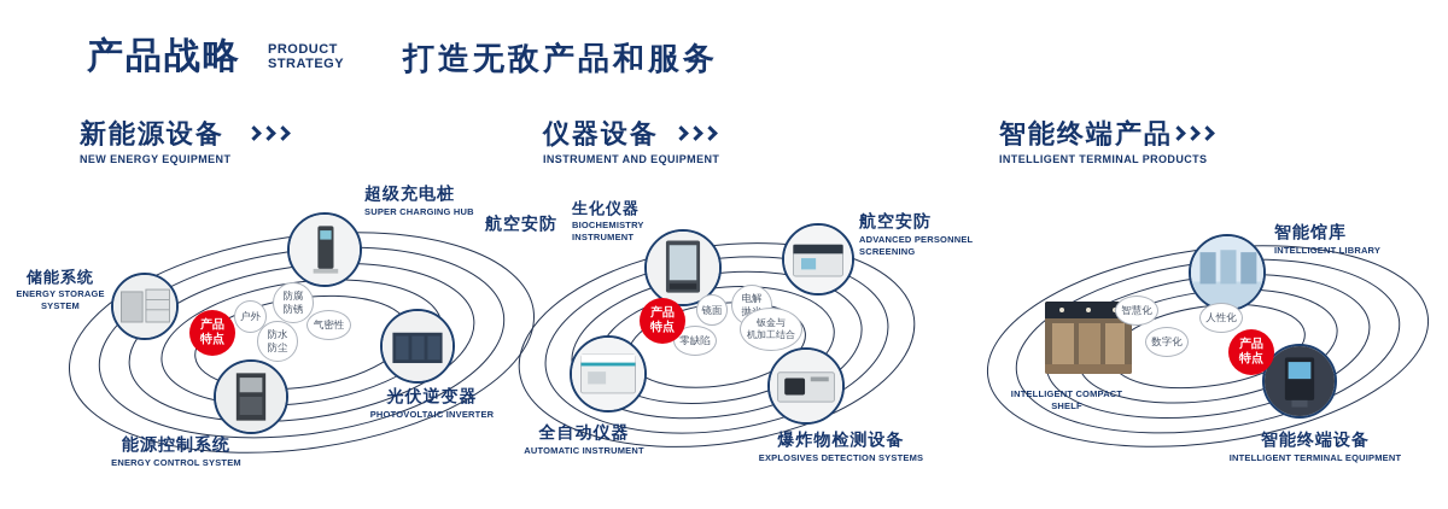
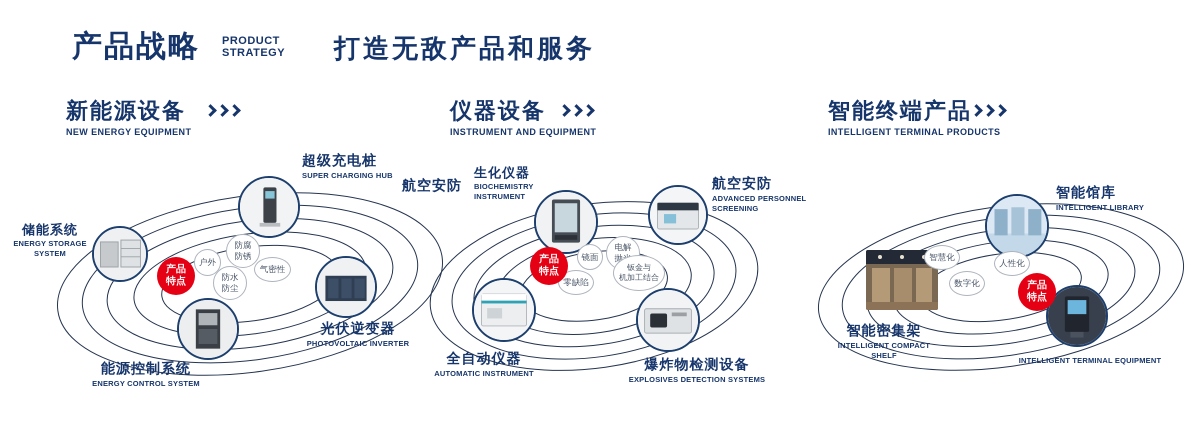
  产品战略
  PRODUCT
  STRATEGY
  打造无敌产品和服务
  新能源设备
  NEW ENERGY EQUIPMENT
  仪器设备
  INSTRUMENT AND EQUIPMENT
  智能终端产品
  INTELLIGENT TERMINAL PRODUCTS
  储能系统
  ENERGY STORAGE
  SYSTEM
  超级充电桩
  SUPER CHARGING HUB
  光伏逆变器
  PHOTOVOLTAIC INVERTER
  能源控制系统
  ENERGY CONTROL SYSTEM
  产品
  特点
  户外
  防腐
  防锈
  气密性
  防水
  防尘
  航空安防
  生化仪器
  BIOCHEMISTRY
  INSTRUMENT
  航空安防
  ADVANCED PERSONNEL
  SCREENING
  全自动仪器
  AUTOMATIC INSTRUMENT
  爆炸物检测设备
  EXPLOSIVES DETECTION SYSTEMS
  产品
  特点
  镜面
  电解
  零缺陷
  钣金与
  机加工结合
  智能馆库
  INTELLIGENT LIBRARY
+ 智能密集架
  INTELLIGENT COMPACT
  SHELF
- 智能终端设备
  INTELLIGENT TERMINAL EQUIPMENT
  产品
  特点
  智慧化
  人性化
  数字化
